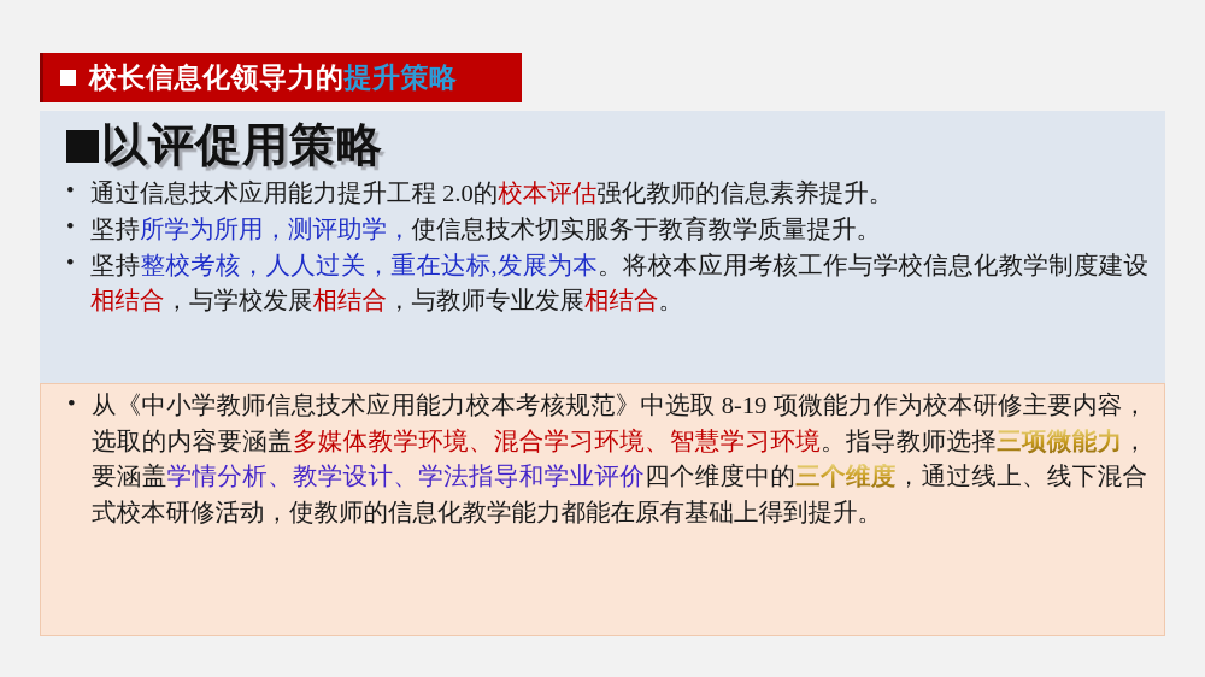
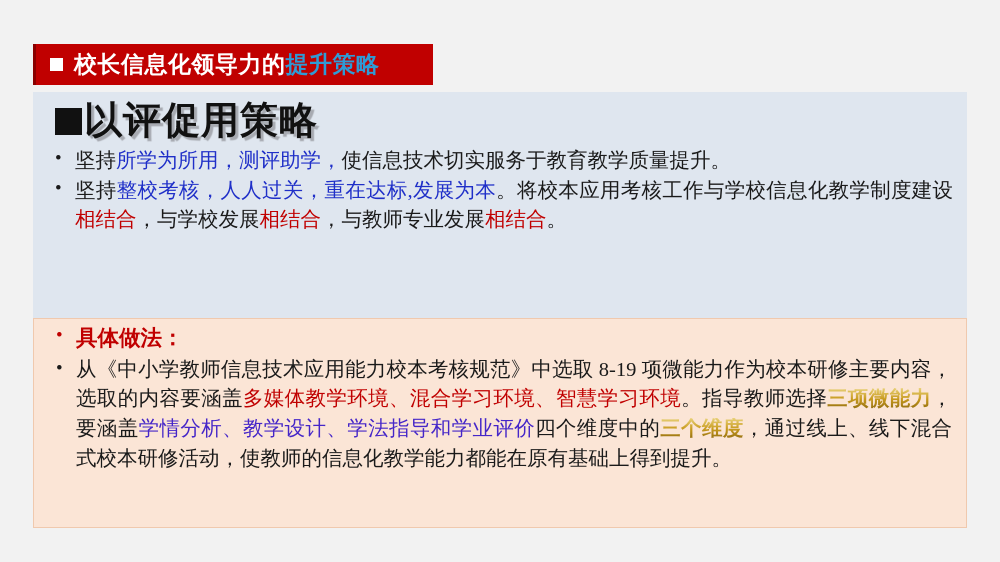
  校长信息化领导力的提升策略
  以评促用策略
- 通过信息技术应用能力提升工程 2.0的校本评估强化教师的信息素养提升。
  坚持所学为所用，测评助学，使信息技术切实服务于教育教学质量提升。
  坚持整校考核，人人过关，重在达标,发展为本。将校本应用考核工作与学校信息化教学制度建设相结合，与学校发展相结合，与教师专业发展相结合。
+ 具体做法：
  从《中小学教师信息技术应用能力校本考核规范》中选取 8-19 项微能力作为校本研修主要内容，选取的内容要涵盖多媒体教学环境、混合学习环境、智慧学习环境。指导教师选择三项微能力，要涵盖学情分析、教学设计、学法指导和学业评价四个维度中的三个维度，通过线上、线下混合式校本研修活动，使教师的信息化教学能力都能在原有基础上得到提升。
